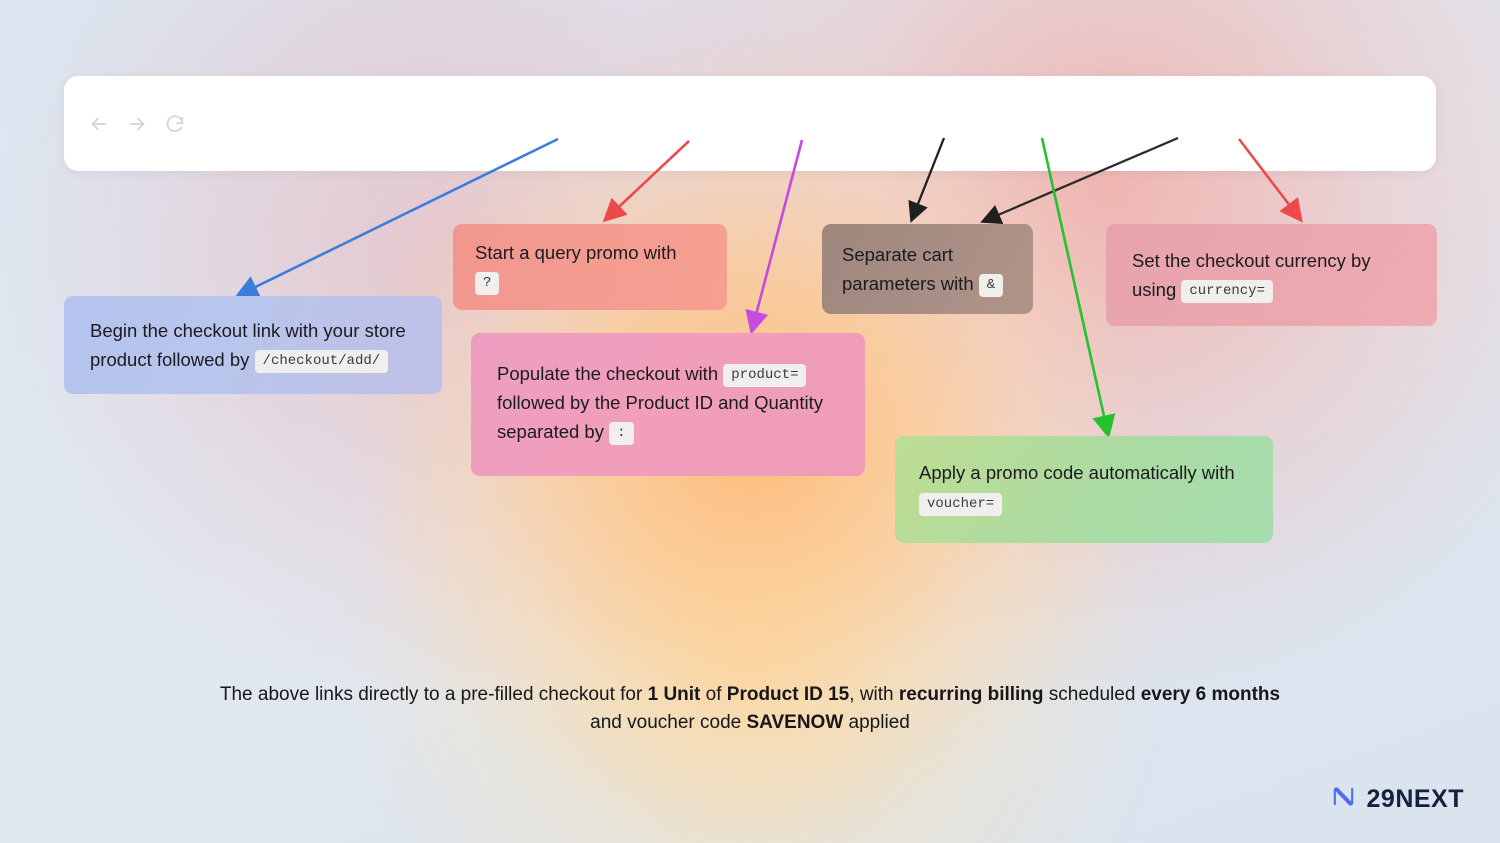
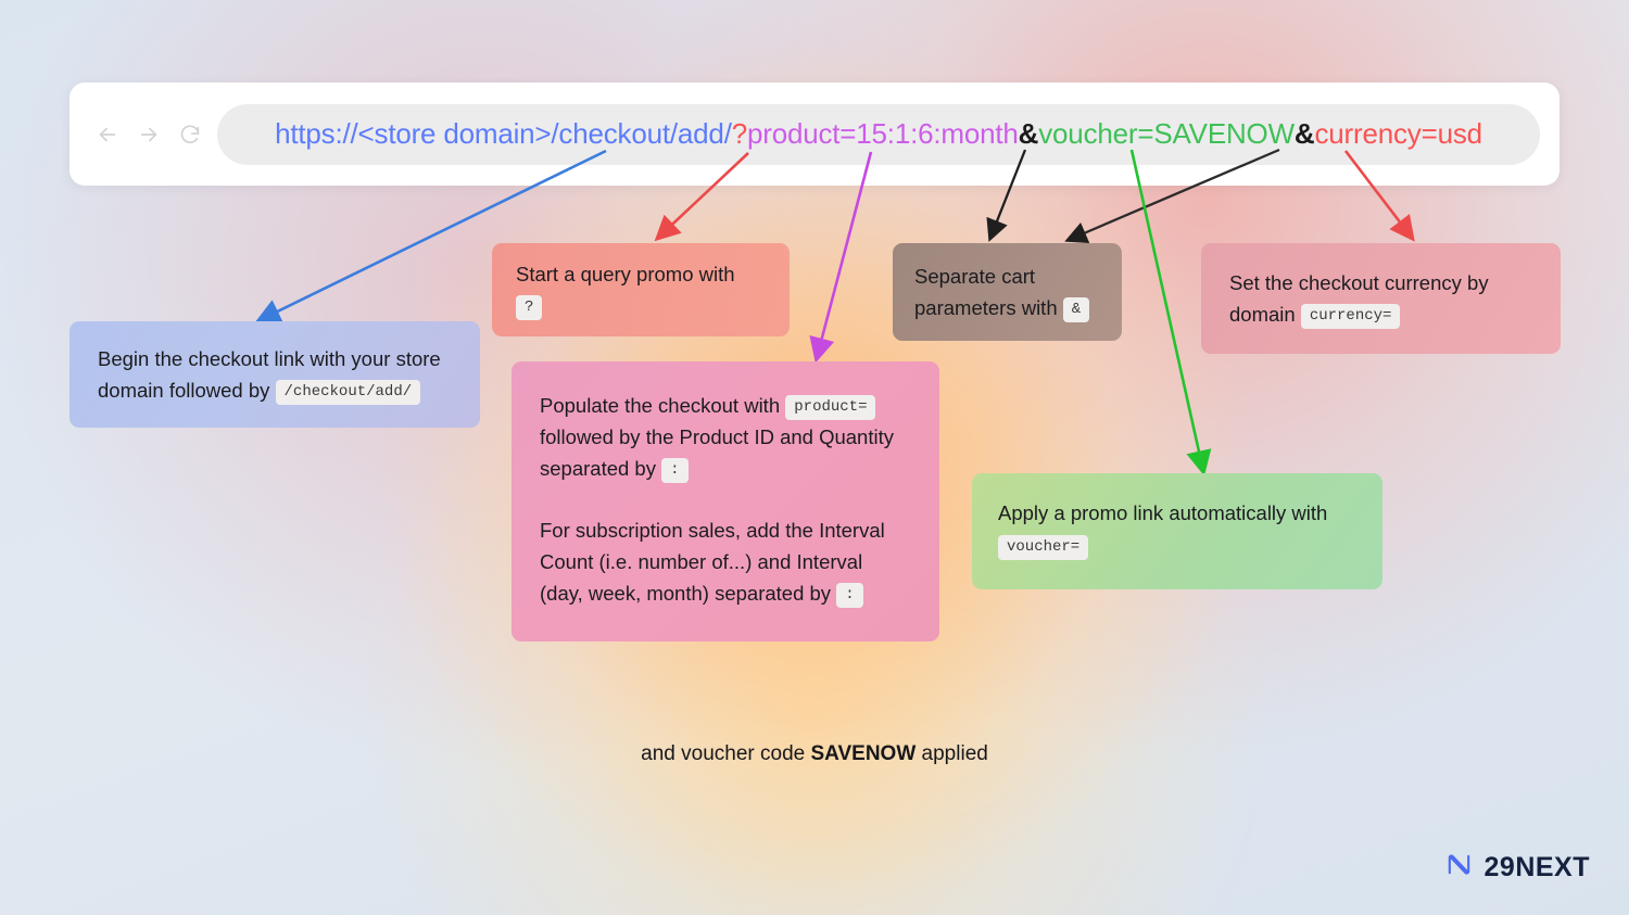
+ https://<store domain>/checkout/add/?product=15:1:6:month&voucher=SAVENOW&currency=usd
- Begin the checkout link with your store product followed by /checkout/add/
+ Begin the checkout link with your store domain followed by /checkout/add/
  Start a query promo with ?
  Separate cart parameters with &
- Set the checkout currency by using currency=
+ Set the checkout currency by domain currency=
  Populate the checkout with product= followed by the Product ID and Quantity separated by :
+ For subscription sales, add the Interval Count (i.e. number of...) and Interval (day, week, month) separated by :
- Apply a promo code automatically with
+ Apply a promo link automatically with
  voucher=
- The above links directly to a pre-filled checkout for 1 Unit of Product ID 15, with recurring billing scheduled every 6 months
  and voucher code SAVENOW applied
  29NEXT
